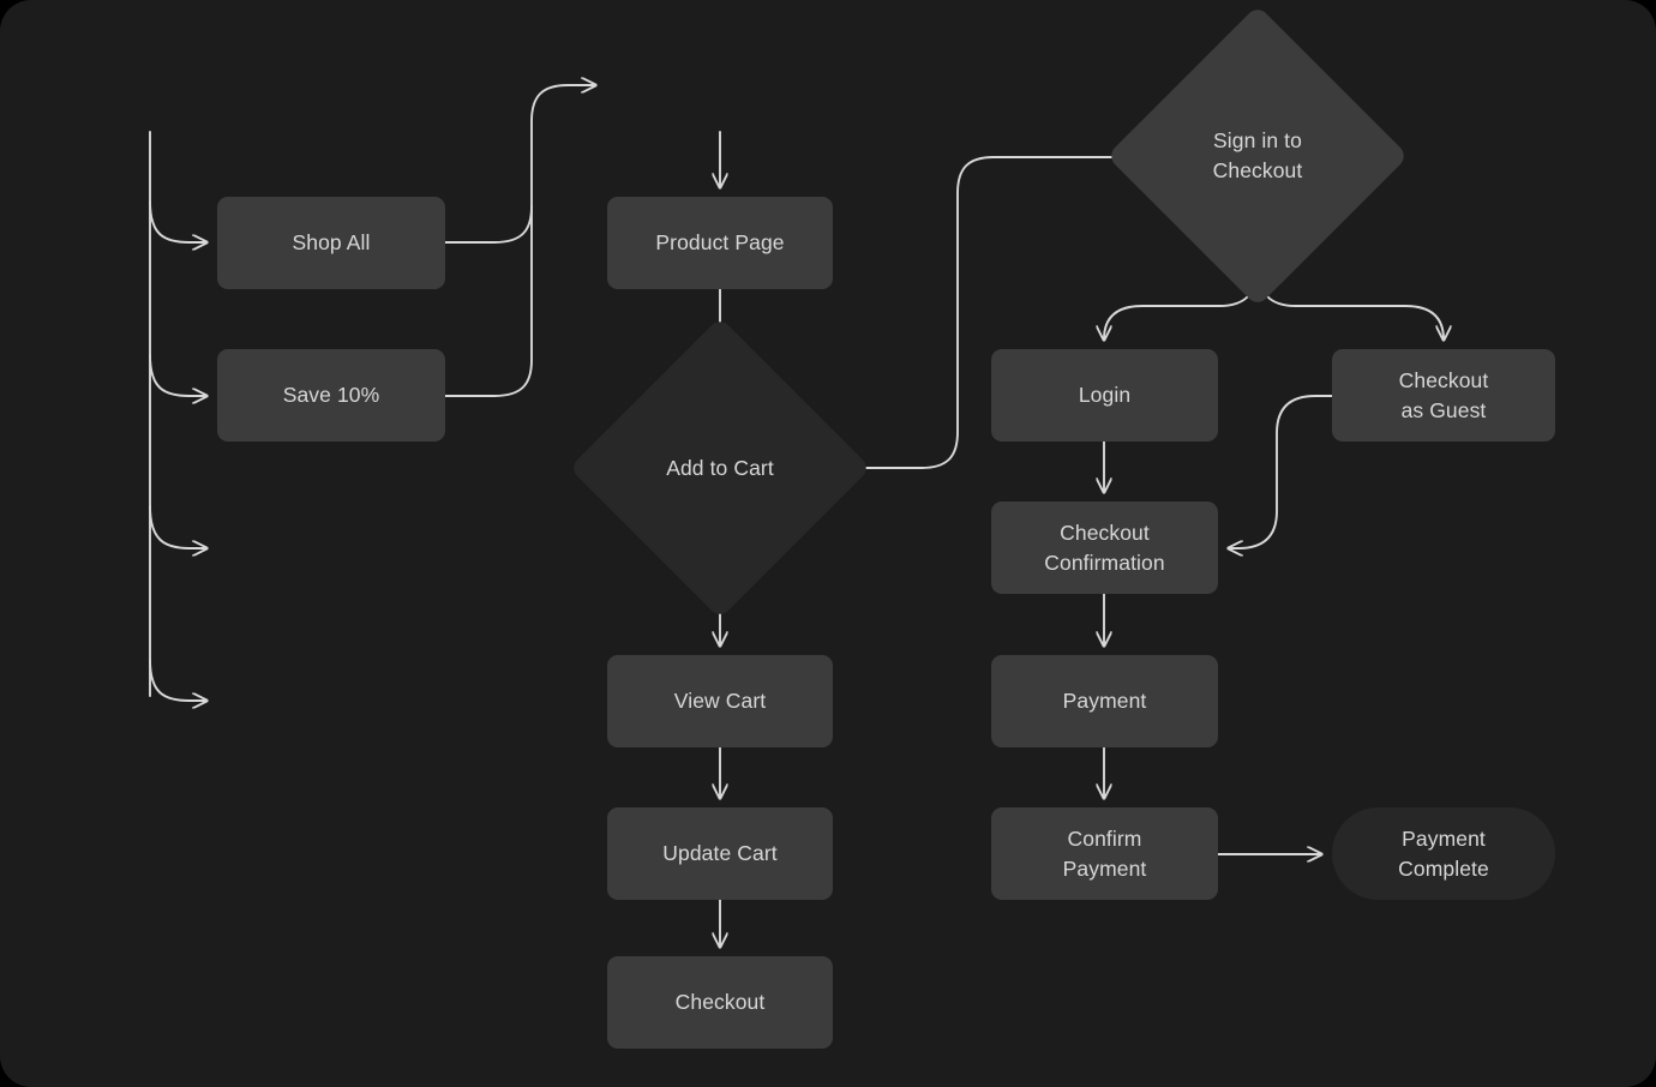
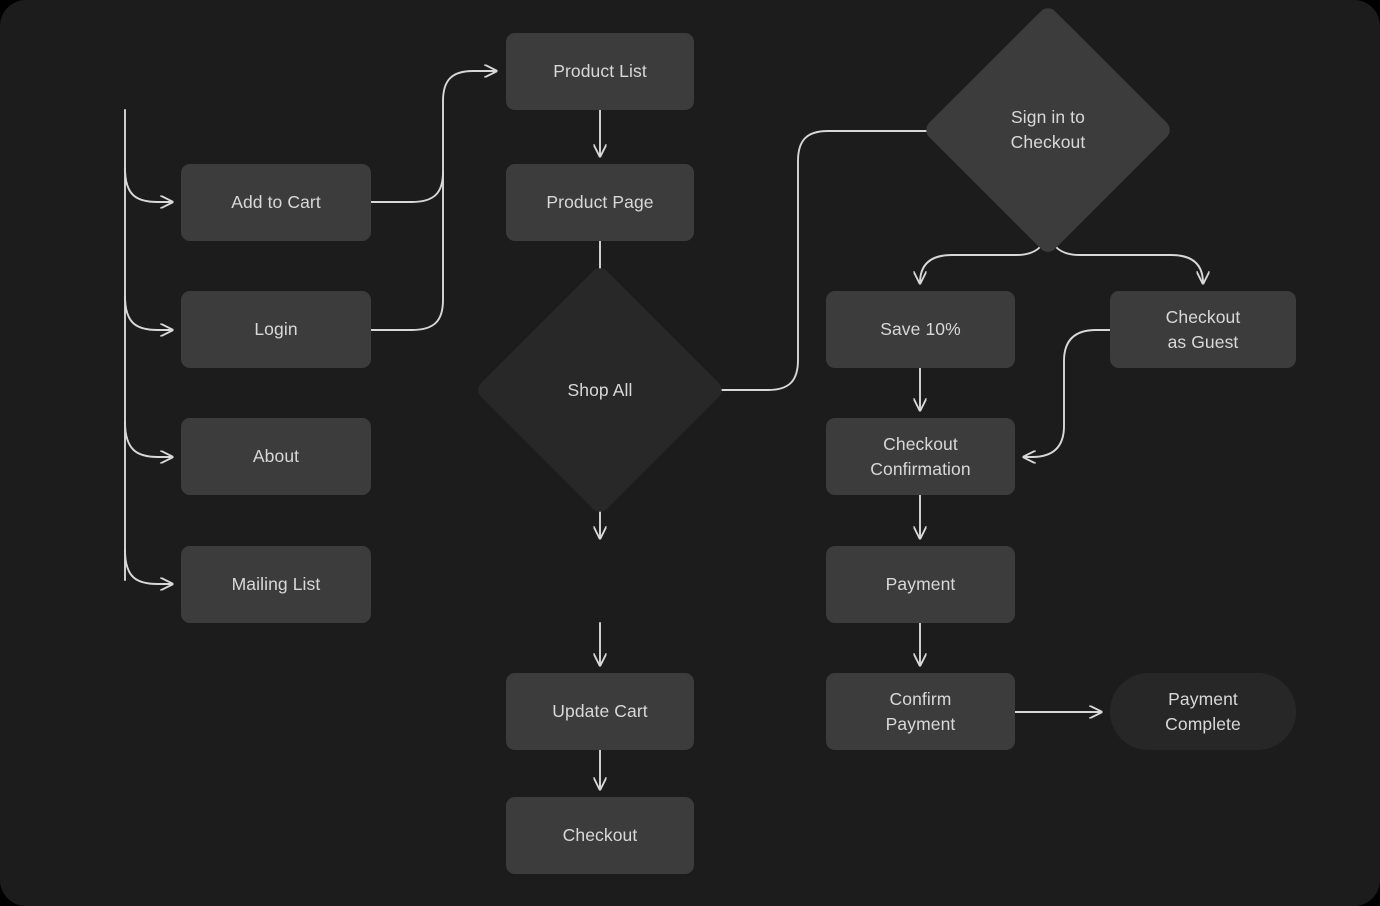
- Shop All
+ Add to Cart
- Save 10%
+ Login
+ About
+ Mailing List
+ Product List
  Product Page
- Add to Cart
+ Shop All
- View Cart
  Update Cart
  Checkout
  Sign in to
  Checkout
- Login
+ Save 10%
  Checkout
  as Guest
  Checkout
  Confirmation
  Payment
  Confirm
  Payment
  Payment
  Complete
